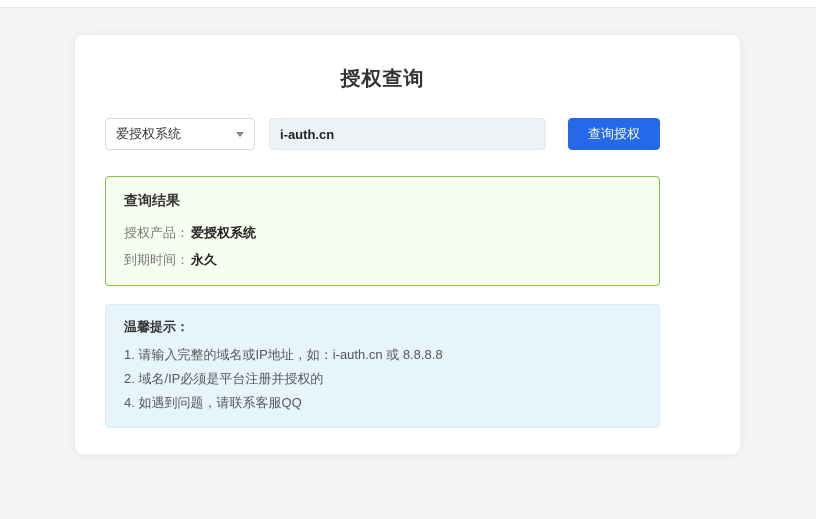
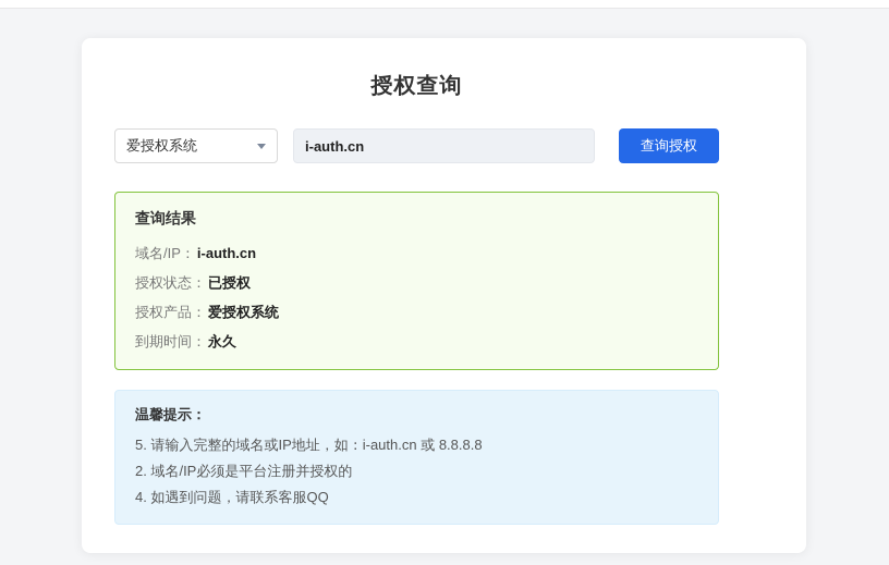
  授权查询
  爱授权系统
  i-auth.cn
  查询授权
  查询结果
+ 域名/IP： i-auth.cn
+ 授权状态： 已授权
  授权产品： 爱授权系统
  到期时间： 永久
  温馨提示：
- 1. 请输入完整的域名或IP地址，如：i-auth.cn 或 8.8.8.8
+ 5. 请输入完整的域名或IP地址，如：i-auth.cn 或 8.8.8.8
  2. 域名/IP必须是平台注册并授权的
  4. 如遇到问题，请联系客服QQ
